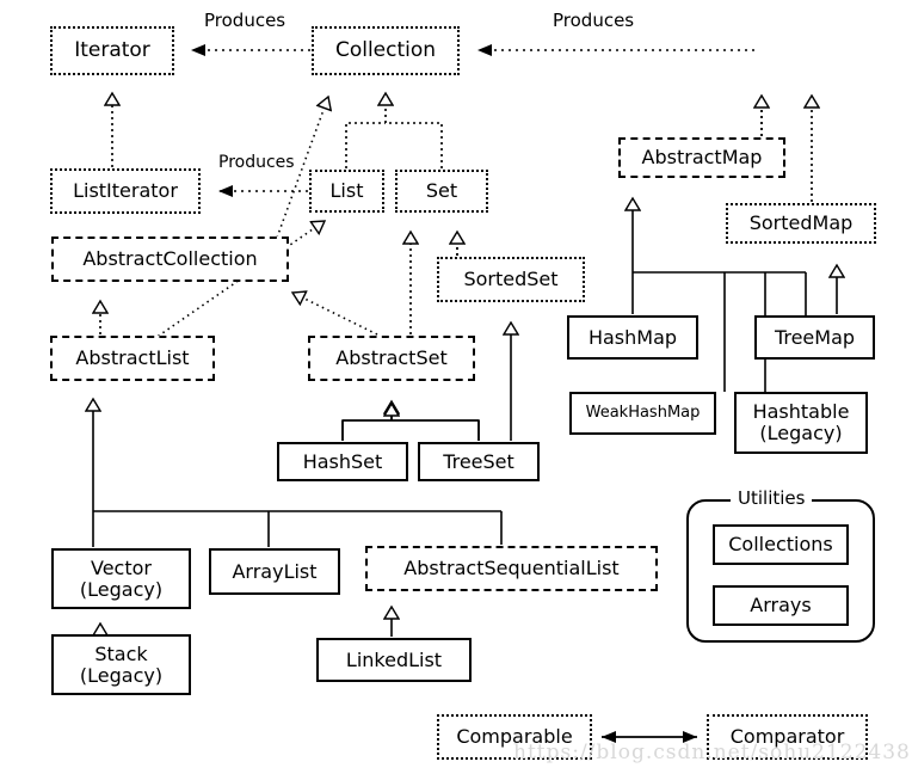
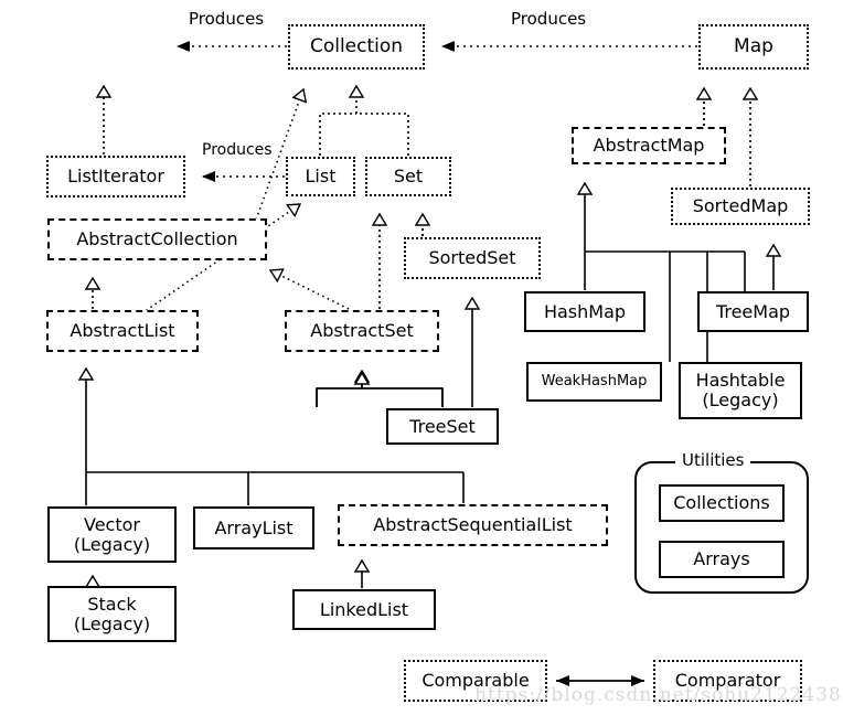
- Iterator
  Collection
+ Map
  ListIterator
  List
  Set
  AbstractMap
  SortedMap
  AbstractCollection
  SortedSet
  HashMap
  TreeMap
  AbstractList
  AbstractSet
  WeakHashMap
  Hashtable
  (Legacy)
- HashSet
  TreeSet
  Utilities
  Collections
  Arrays
  Vector
  (Legacy)
  ArrayList
  AbstractSequentialList
  Stack
  (Legacy)
  LinkedList
  Comparable
  Comparator
  Produces
  Produces
  Produces
  https://blog.csdn.net/sohu2122438
